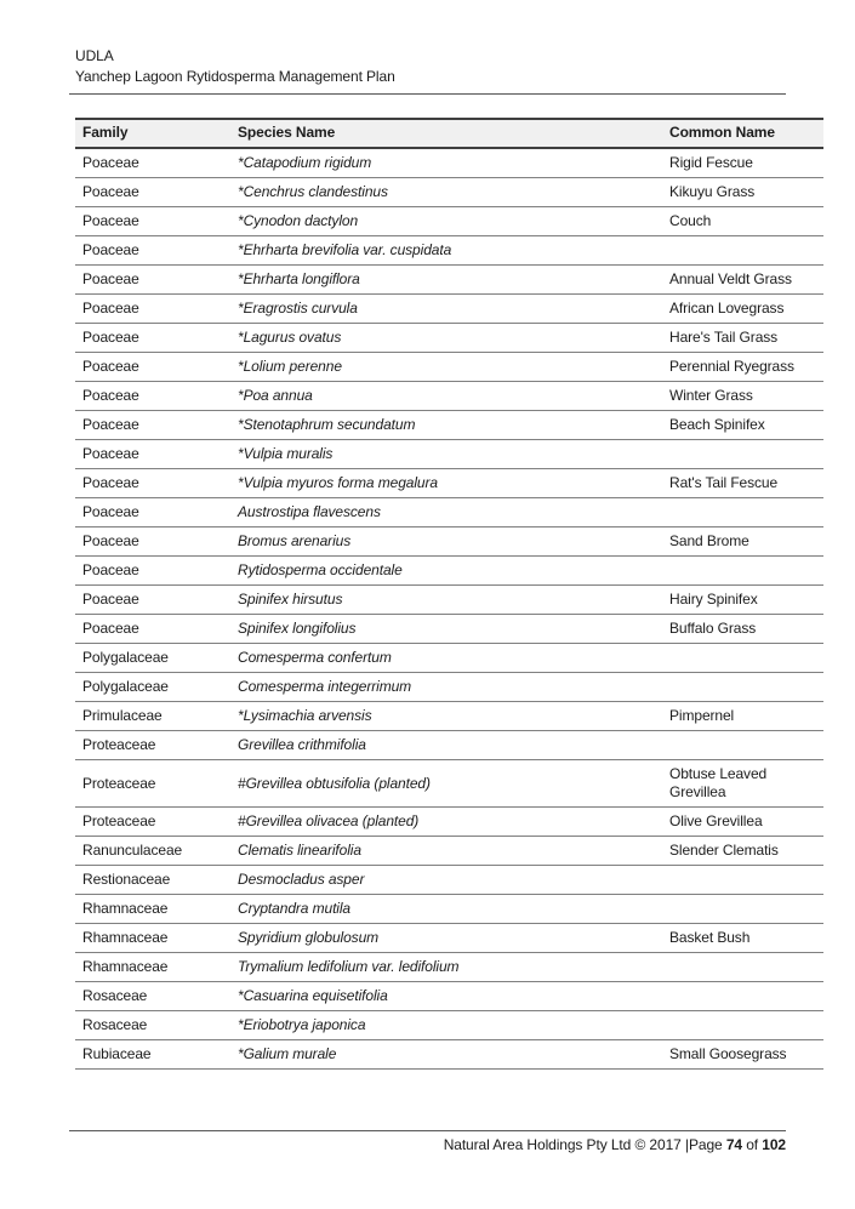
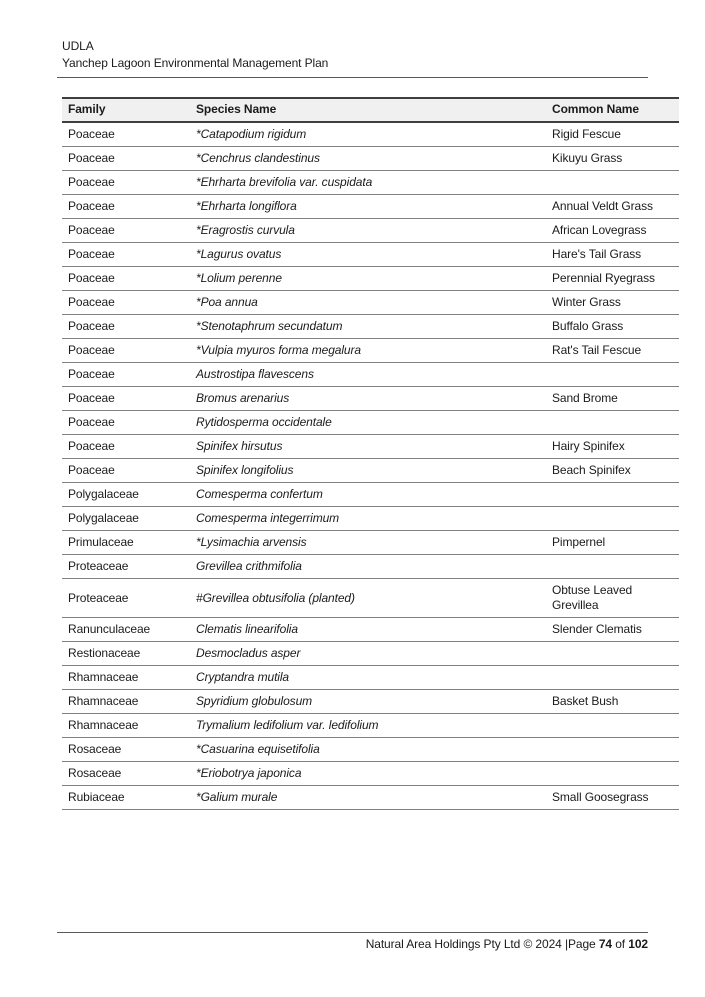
  UDLA
- Yanchep Lagoon Rytidosperma Management Plan
+ Yanchep Lagoon Environmental Management Plan
  Family	Species Name	Common Name
  Poaceae	*Catapodium rigidum	Rigid Fescue
  Poaceae	*Cenchrus clandestinus	Kikuyu Grass
- Poaceae	*Cynodon dactylon	Couch
  Poaceae	*Ehrharta brevifolia var. cuspidata
  Poaceae	*Ehrharta longiflora	Annual Veldt Grass
  Poaceae	*Eragrostis curvula	African Lovegrass
  Poaceae	*Lagurus ovatus	Hare's Tail Grass
  Poaceae	*Lolium perenne	Perennial Ryegrass
  Poaceae	*Poa annua	Winter Grass
- Poaceae	*Stenotaphrum secundatum	Beach Spinifex
+ Poaceae	*Stenotaphrum secundatum	Buffalo Grass
- Poaceae	*Vulpia muralis
  Poaceae	*Vulpia myuros forma megalura	Rat's Tail Fescue
  Poaceae	Austrostipa flavescens
  Poaceae	Bromus arenarius	Sand Brome
  Poaceae	Rytidosperma occidentale
  Poaceae	Spinifex hirsutus	Hairy Spinifex
- Poaceae	Spinifex longifolius	Buffalo Grass
+ Poaceae	Spinifex longifolius	Beach Spinifex
  Polygalaceae	Comesperma confertum
  Polygalaceae	Comesperma integerrimum
  Primulaceae	*Lysimachia arvensis	Pimpernel
  Proteaceae	Grevillea crithmifolia
  Proteaceae	#Grevillea obtusifolia (planted)	Obtuse Leaved Grevillea
- Proteaceae	#Grevillea olivacea (planted)	Olive Grevillea
  Ranunculaceae	Clematis linearifolia	Slender Clematis
  Restionaceae	Desmocladus asper
  Rhamnaceae	Cryptandra mutila
  Rhamnaceae	Spyridium globulosum	Basket Bush
  Rhamnaceae	Trymalium ledifolium var. ledifolium
  Rosaceae	*Casuarina equisetifolia
  Rosaceae	*Eriobotrya japonica
  Rubiaceae	*Galium murale	Small Goosegrass
- Natural Area Holdings Pty Ltd © 2017 |Page 74 of 102
+ Natural Area Holdings Pty Ltd © 2024 |Page 74 of 102
